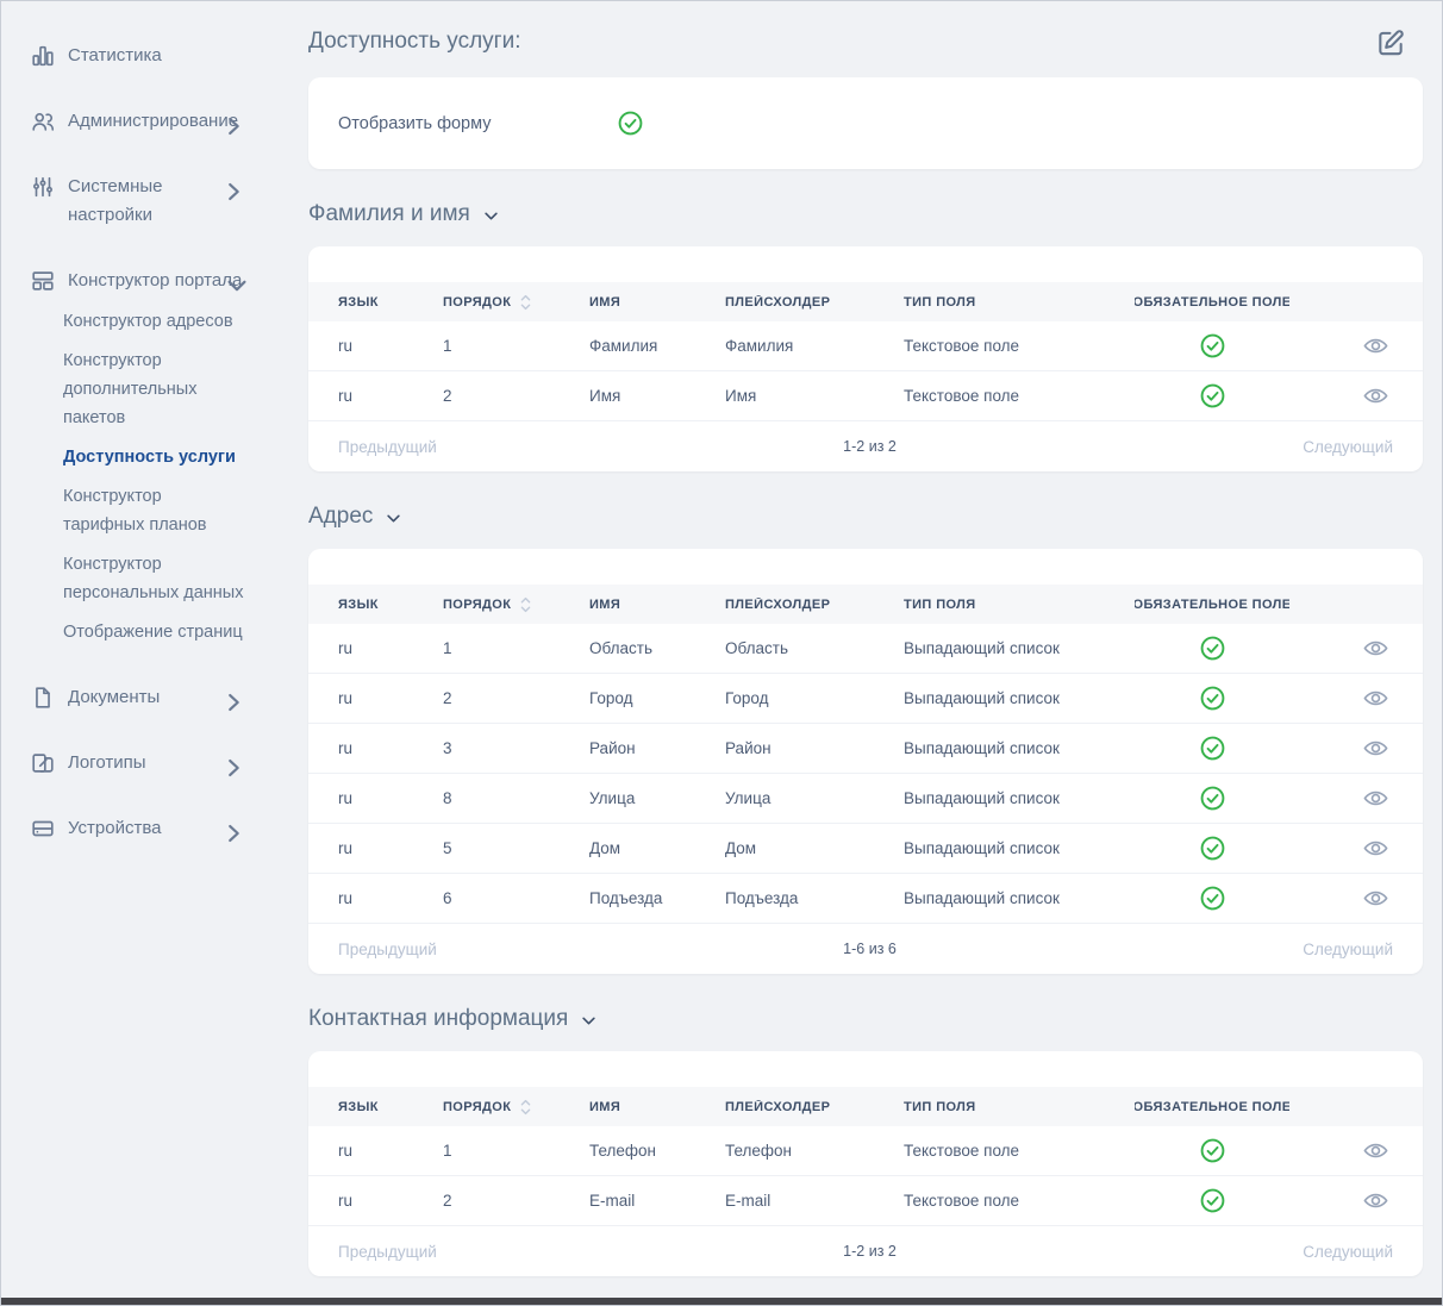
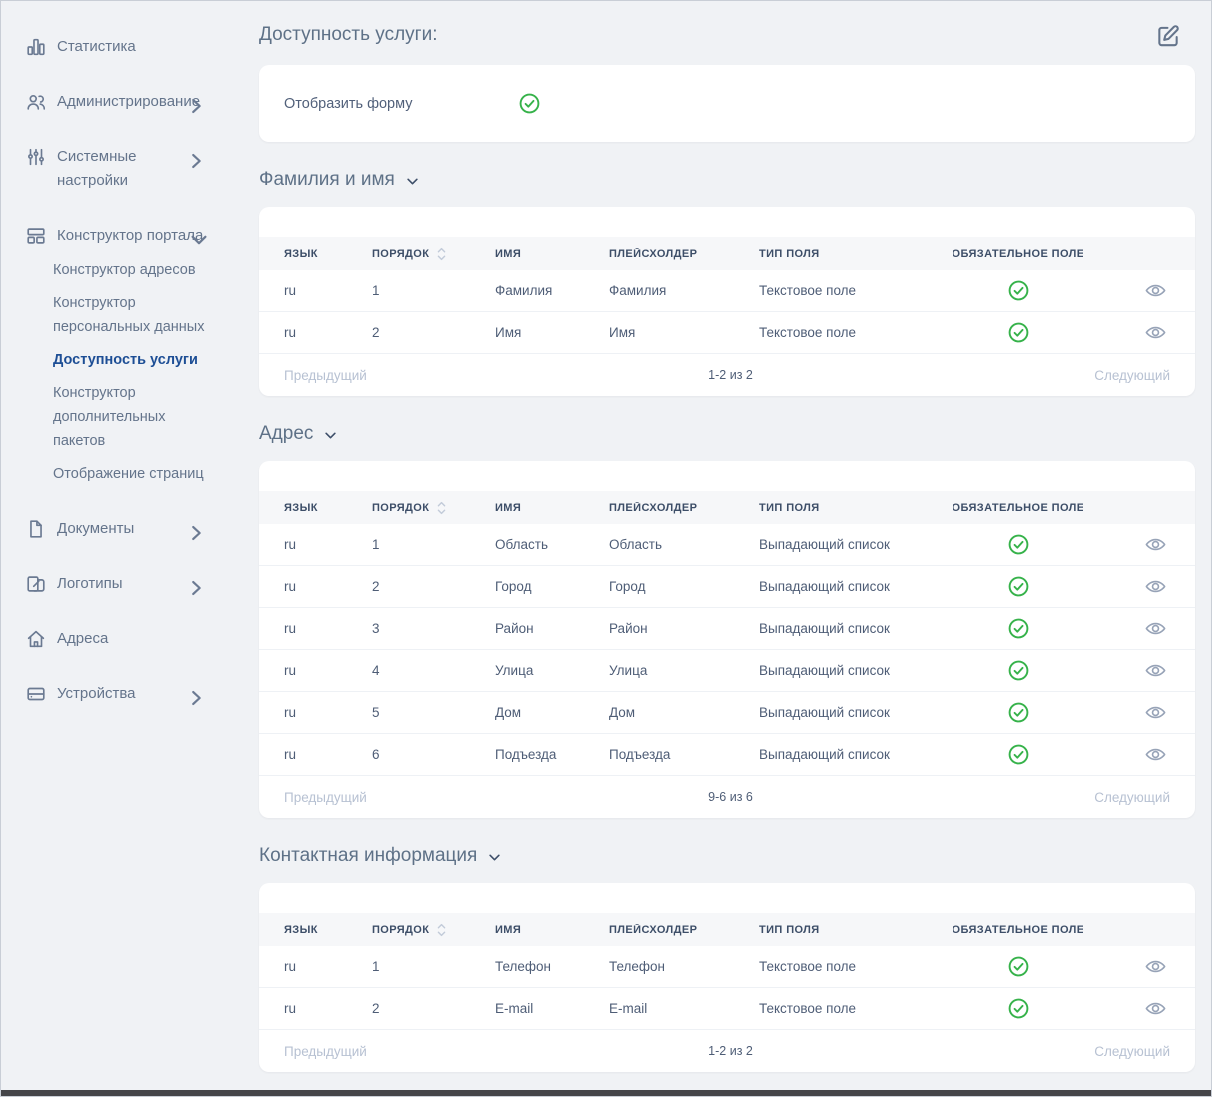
  Статистика
  Администрировани
  Системные настройки
  Конструктор портала
  Конструктор адресов
- Конструктор дополнительных пакетов
+ Конструктор персональных данных
  Доступность услуги
- Конструктор тарифных планов
- Конструктор персональных данных
+ Конструктор дополнительных пакетов
  Отображение страниц
  Документы
  Логотипы
+ Адреса
  Устройства
  Доступность услуги:
  Отобразить форму
  Фамилия и имя
  ЯЗЫК
  ПОРЯДОК
  ИМЯ
  ПЛЕЙСХОЛДЕР
  ТИП ПОЛЯ
  ОБЯЗАТЕЛЬНОЕ ПОЛЕ
  ru
  1
  Фамилия
  Фамилия
  Текстовое поле
  ru
  2
  Имя
  Имя
  Текстовое поле
  Предыдущий
  1-2 из 2
  Следующий
  Адрес
  ЯЗЫК
  ПОРЯДОК
  ИМЯ
  ПЛЕЙСХОЛДЕР
  ТИП ПОЛЯ
  ОБЯЗАТЕЛЬНОЕ ПОЛЕ
  ru
  1
  Область
  Область
  Выпадающий список
  ru
  2
  Город
  Город
  Выпадающий список
  ru
  3
  Район
  Район
  Выпадающий список
  ru
- 8
+ 4
  Улица
  Улица
  Выпадающий список
  ru
  5
  Дом
  Дом
  Выпадающий список
  ru
  6
  Подъезда
  Подъезда
  Выпадающий список
  Предыдущий
- 1-6 из 6
+ 9-6 из 6
  Следующий
  Контактная информация
  ЯЗЫК
  ПОРЯДОК
  ИМЯ
  ПЛЕЙСХОЛДЕР
  ТИП ПОЛЯ
  ОБЯЗАТЕЛЬНОЕ ПОЛЕ
  ru
  1
  Телефон
  Телефон
  Текстовое поле
  ru
  2
  E-mail
  E-mail
  Текстовое поле
  Предыдущий
  1-2 из 2
  Следующий
